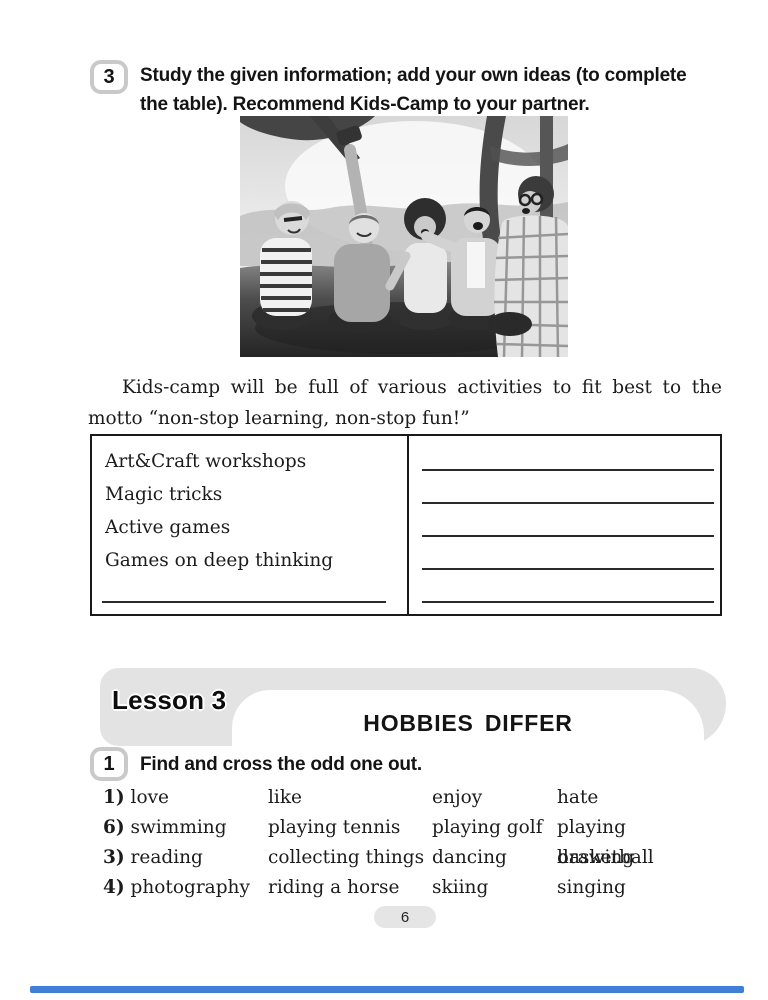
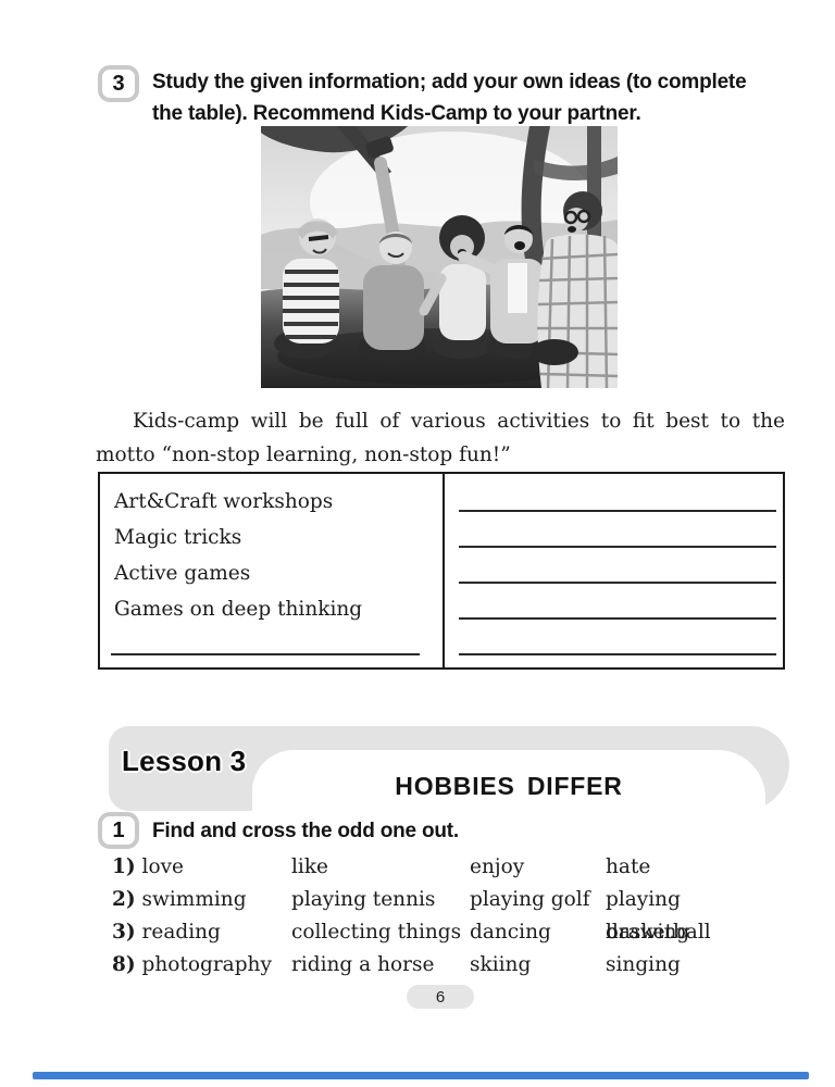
  3
  Study the given information; add your own ideas (to complete the table). Recommend Kids-Camp to your partner.
  Kids-camp will be full of various activities to fit best to the motto “non-stop learning, non-stop fun!”
  Art&Craft workshops
  Magic tricks
  Active games
  Games on deep thinking
  HOBBIES DIFFER
  Lesson 3
  1
  Find and cross the odd one out.
  1) love
  like
  enjoy
  hate
- 6) swimming
+ 2) swimming
  playing tennis
  playing golf
  playing basketball
  3) reading
  collecting things
  dancing
  drawing
- 4) photography
+ 8) photography
  riding a horse
  skiing
  singing
  6
